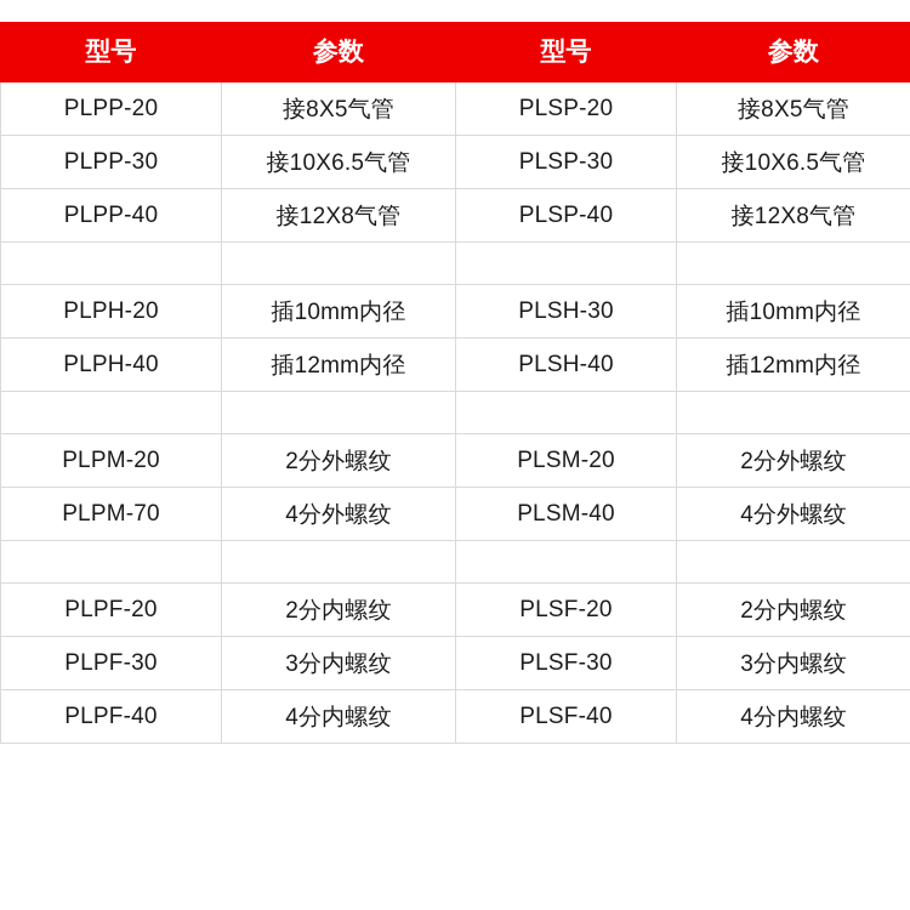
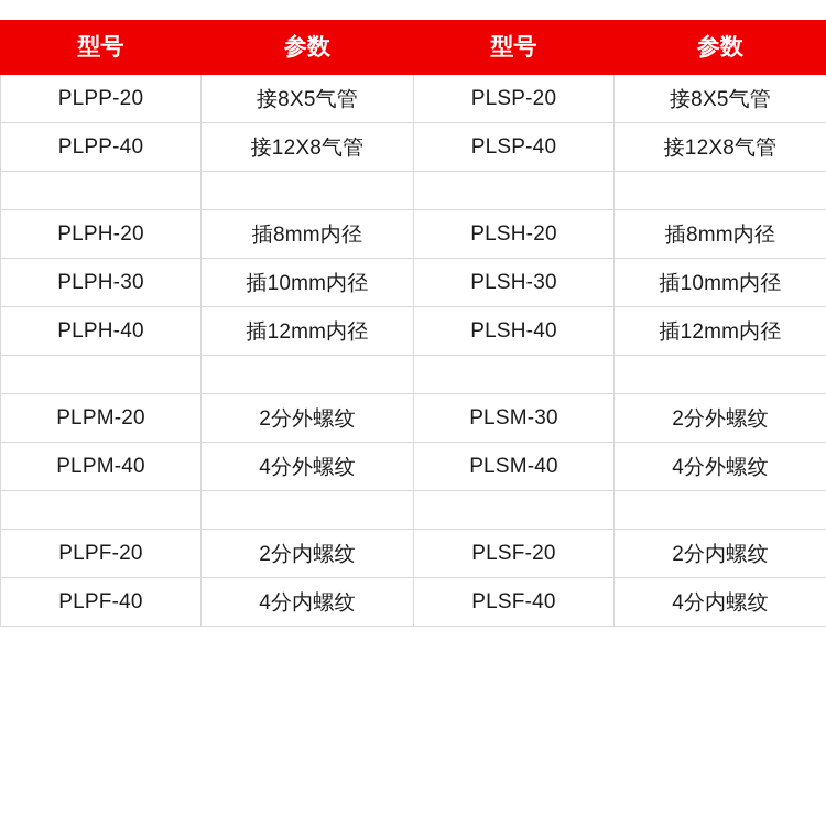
  型号	参数	型号	参数
  PLPP-20	接8X5气管	PLSP-20	接8X5气管
- PLPP-30	接10X6.5气管	PLSP-30	接10X6.5气管
  PLPP-40	接12X8气管	PLSP-40	接12X8气管
+ PLPH-20	插8mm内径	PLSH-20	插8mm内径
- PLPH-20	插10mm内径	PLSH-30	插10mm内径
+ PLPH-30	插10mm内径	PLSH-30	插10mm内径
  PLPH-40	插12mm内径	PLSH-40	插12mm内径
- PLPM-20	2分外螺纹	PLSM-20	2分外螺纹
+ PLPM-20	2分外螺纹	PLSM-30	2分外螺纹
- PLPM-70	4分外螺纹	PLSM-40	4分外螺纹
+ PLPM-40	4分外螺纹	PLSM-40	4分外螺纹
  PLPF-20	2分内螺纹	PLSF-20	2分内螺纹
- PLPF-30	3分内螺纹	PLSF-30	3分内螺纹
  PLPF-40	4分内螺纹	PLSF-40	4分内螺纹
